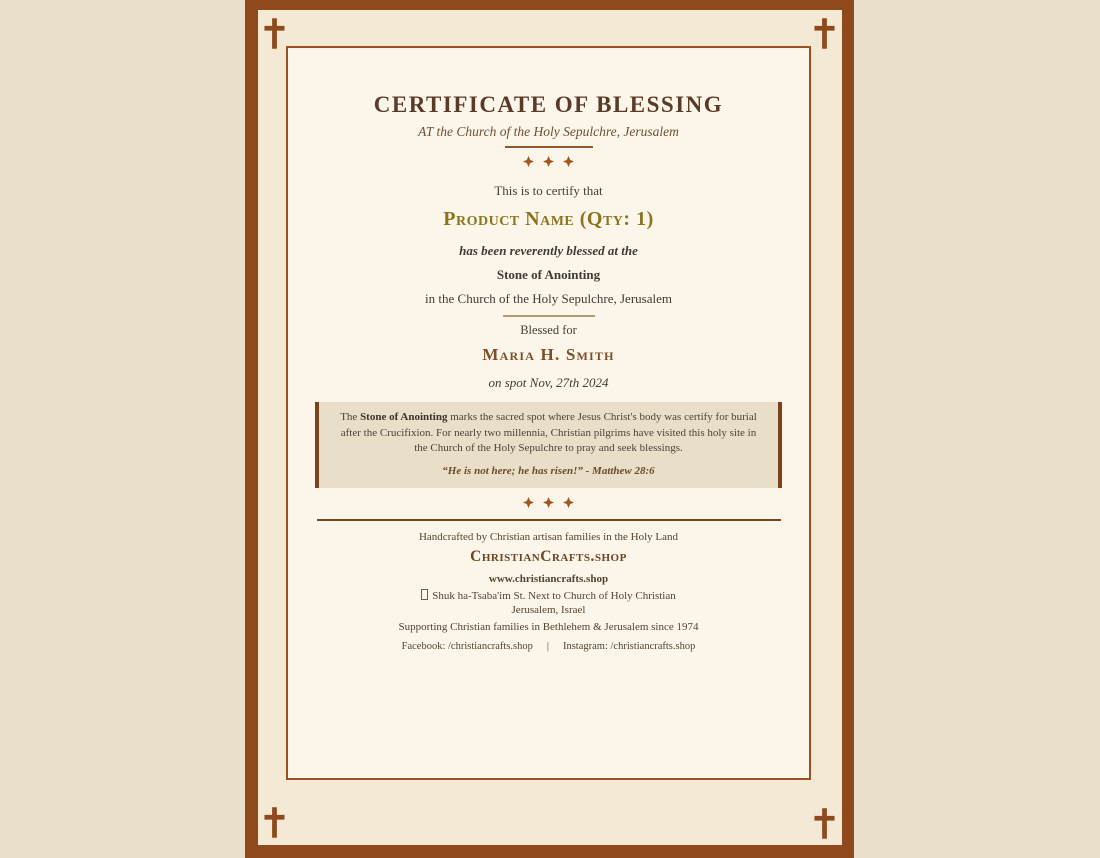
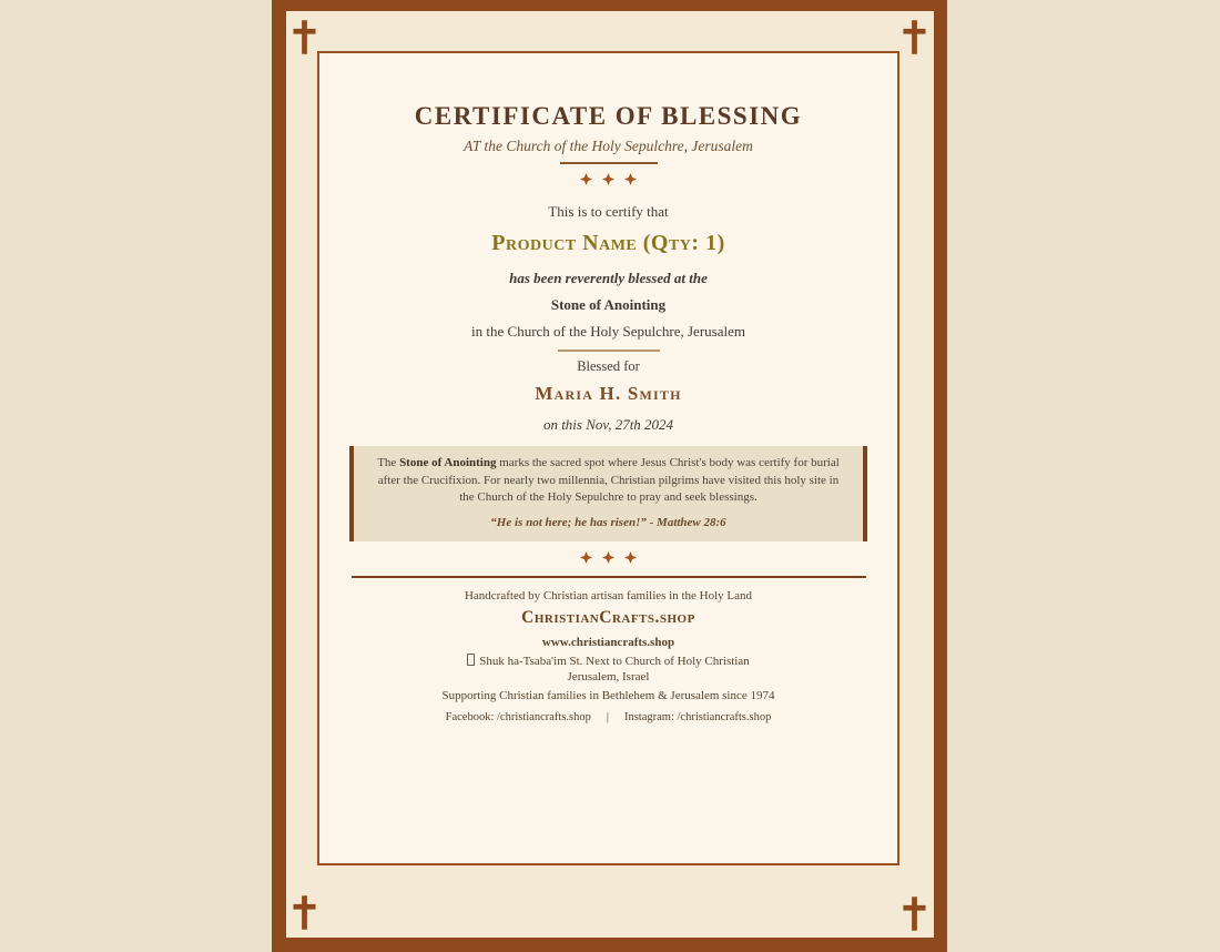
  CERTIFICATE OF BLESSING
  AT the Church of the Holy Sepulchre, Jerusalem
  This is to certify that
  Product Name (Qty: 1)
  has been reverently blessed at the
  Stone of Anointing
  in the Church of the Holy Sepulchre, Jerusalem
  Blessed for
  Maria H. Smith
- on spot Nov, 27th 2024
+ on this Nov, 27th 2024
  The Stone of Anointing marks the sacred spot where Jesus Christ's body was certify for burial after the Crucifixion. For nearly two millennia, Christian pilgrims have visited this holy site in the Church of the Holy Sepulchre to pray and seek blessings.
  “He is not here; he has risen!” - Matthew 28:6
  Handcrafted by Christian artisan families in the Holy Land
  ChristianCrafts.shop
  www.christiancrafts.shop
  Shuk ha-Tsaba'im St. Next to Church of Holy Christian
  Jerusalem, Israel
  Supporting Christian families in Bethlehem & Jerusalem since 1974
  Facebook: /christiancrafts.shop | Instagram: /christiancrafts.shop
